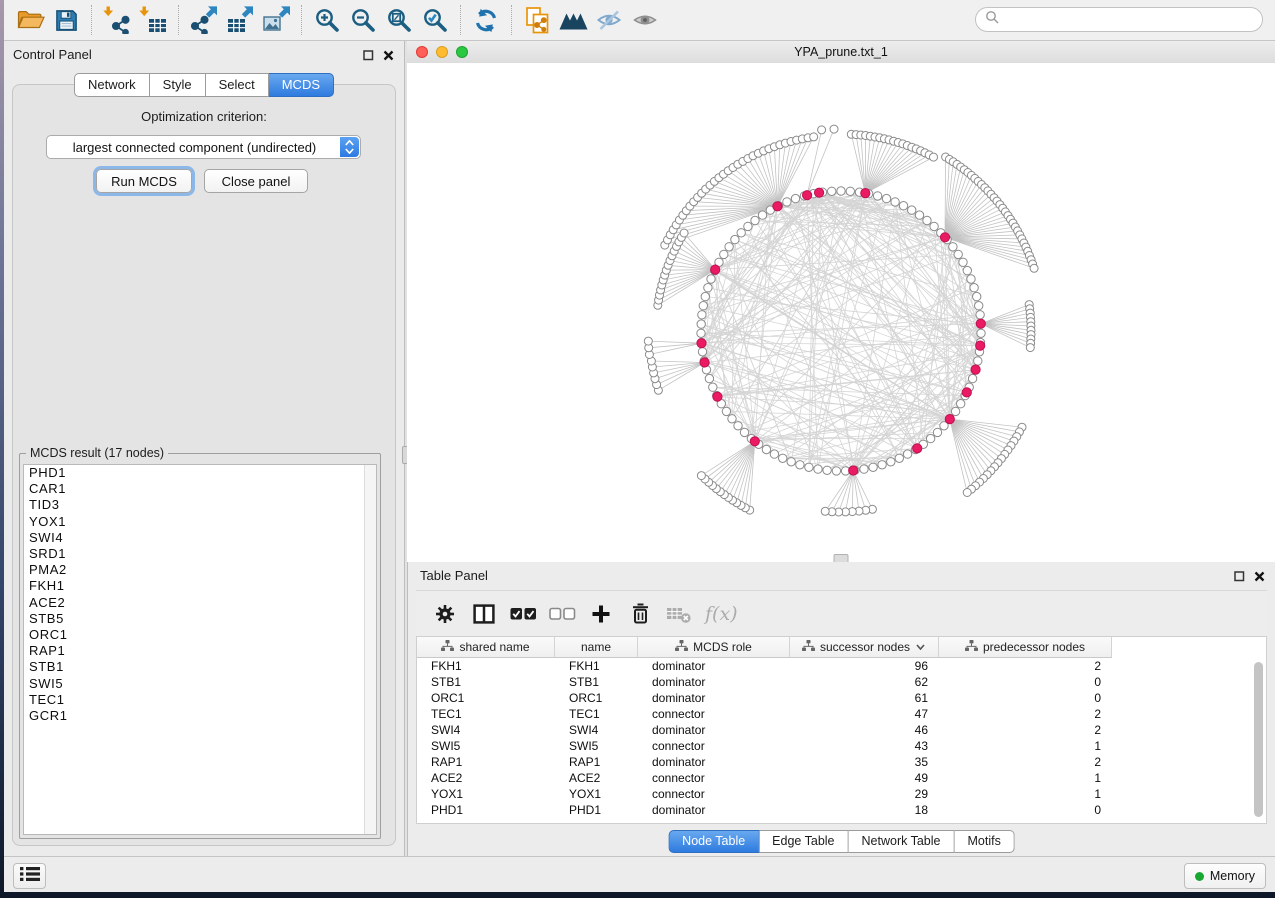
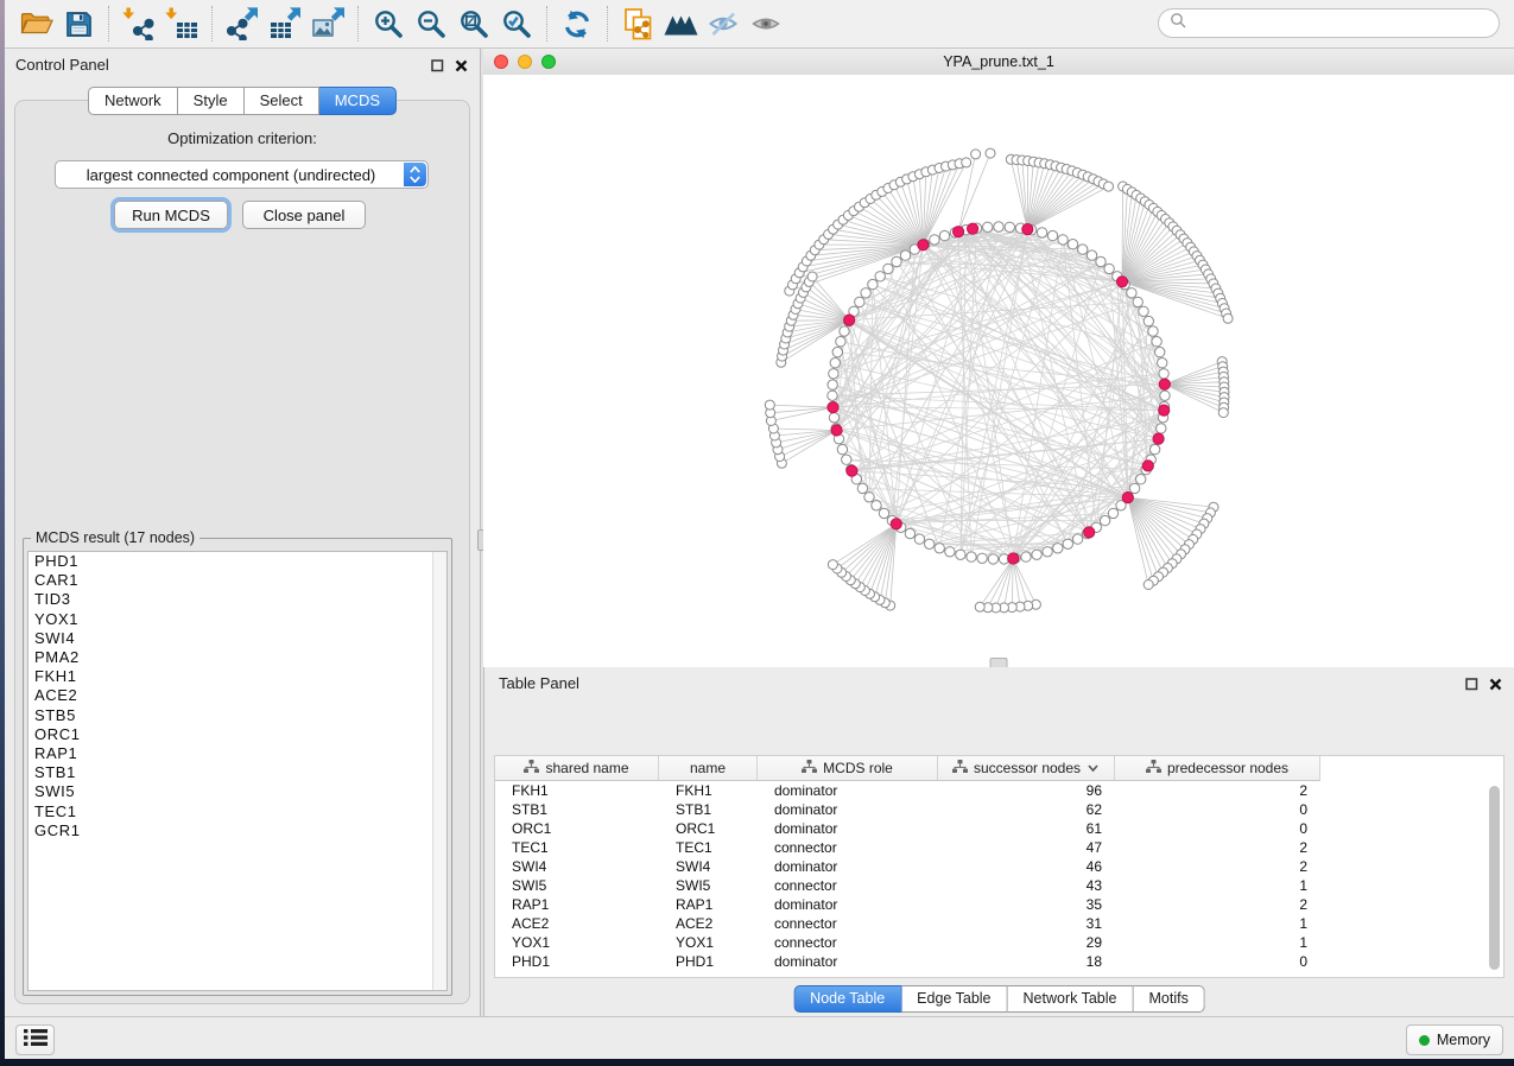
  Control Panel
  Network
  Style
  Select
  MCDS
  Optimization criterion:
  largest connected component (undirected)
  Run MCDS
  Close panel
  MCDS result (17 nodes)
  PHD1
  CAR1
  TID3
  YOX1
  SWI4
- SRD1
  PMA2
  FKH1
  ACE2
  STB5
  ORC1
  RAP1
  STB1
  SWI5
  TEC1
  GCR1
  YPA_prune.txt_1
  Table Panel
- f(x)
  shared name
  name
  MCDS role
  successor nodes
  predecessor nodes
  FKH1
  FKH1
  dominator
  96
  2
  STB1
  STB1
  dominator
  62
  0
  ORC1
  ORC1
  dominator
  61
  0
  TEC1
  TEC1
  connector
  47
  2
  SWI4
  SWI4
  dominator
  46
  2
  SWI5
  SWI5
  connector
  43
  1
  RAP1
  RAP1
  dominator
  35
  2
  ACE2
  ACE2
  connector
- 49
+ 31
  1
  YOX1
  YOX1
  connector
  29
  1
  PHD1
  PHD1
  dominator
  18
  0
  Node Table
  Edge Table
  Network Table
  Motifs
  Memory
